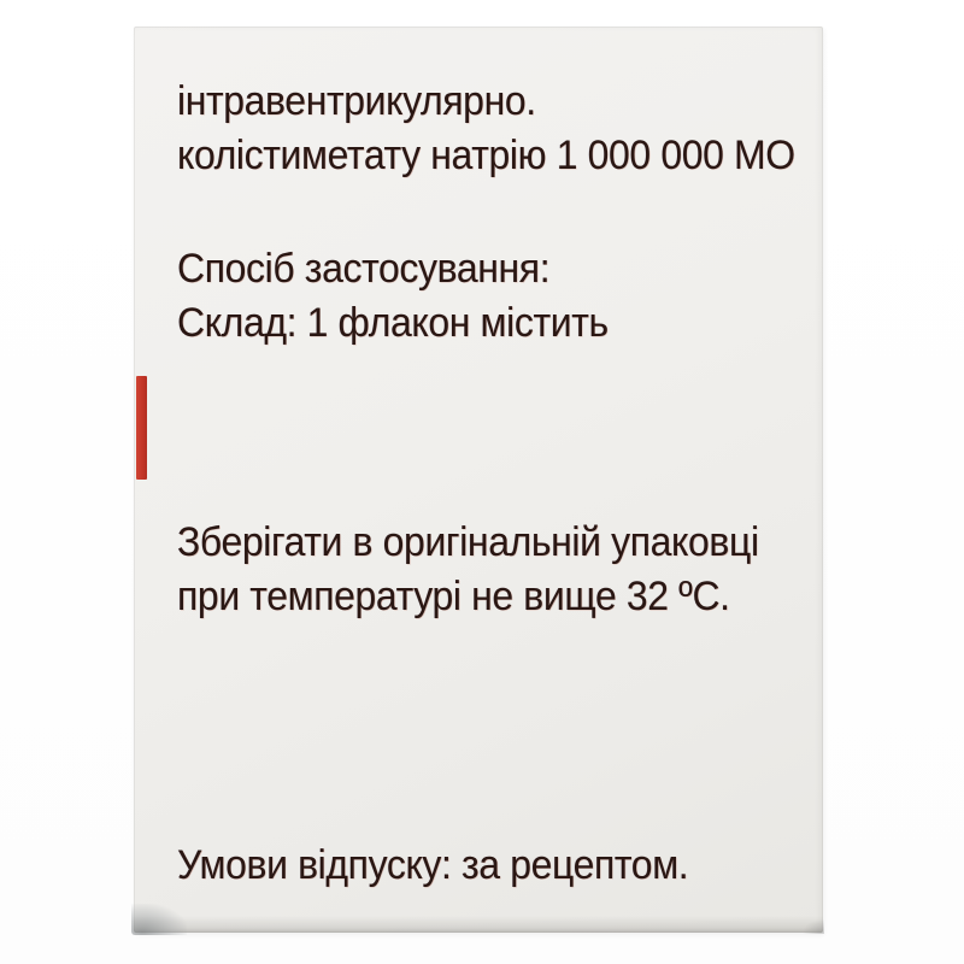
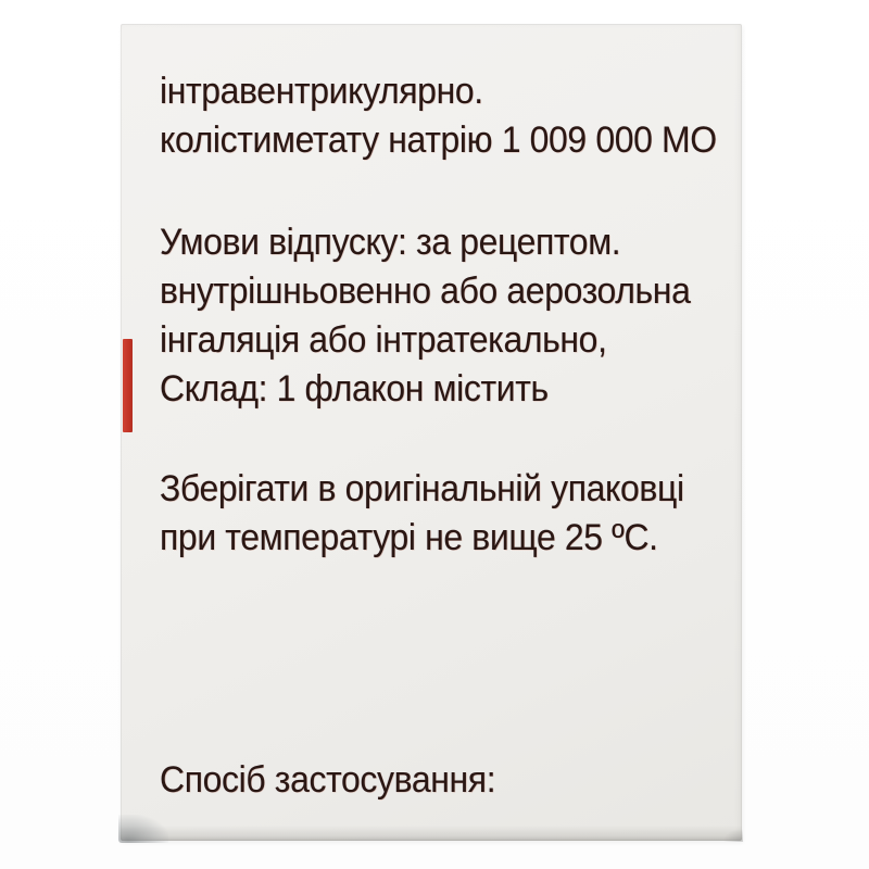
  інтравентрикулярно.
- колістиметату натрію 1 000 000 МО
+ колістиметату натрію 1 009 000 МО
- Спосіб застосування:
+ Умови відпуску: за рецептом.
+ внутрішньовенно або аерозольна
+ інгаляція або інтратекально,
  Склад: 1 флакон містить
  Зберігати в оригінальній упаковці
- при температурі не вище 32 ºС.
+ при температурі не вище 25 ºС.
- Умови відпуску: за рецептом.
+ Спосіб застосування:
